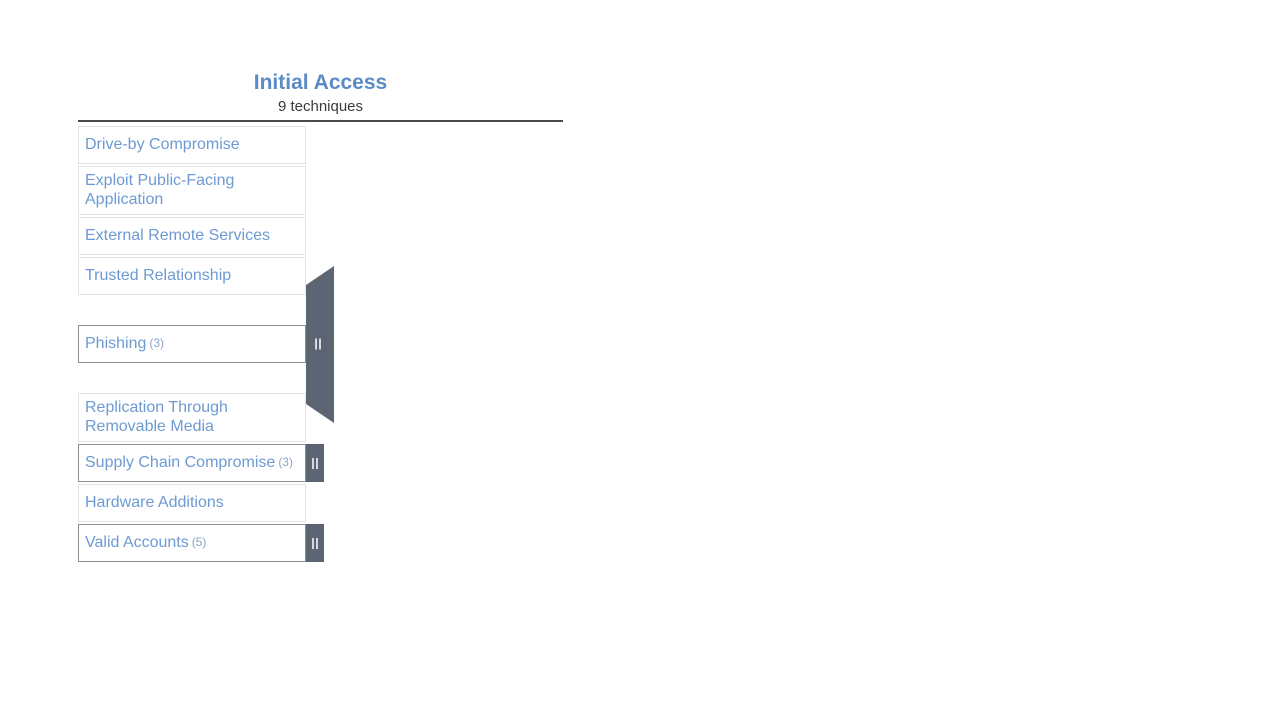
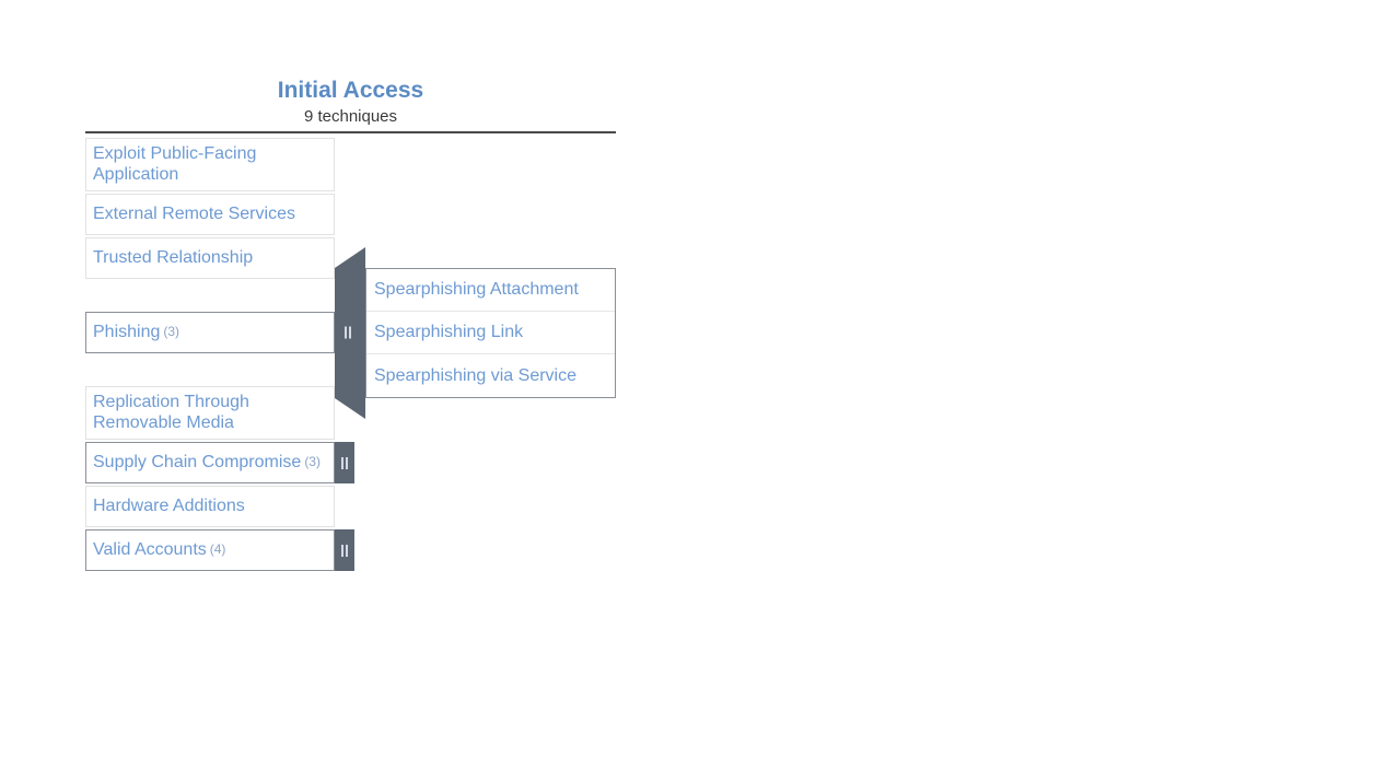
  Initial Access
  9 techniques
- Drive-by Compromise
  Exploit Public-Facing Application
  External Remote Services
  Trusted Relationship
  Phishing
  (3)
+ Spearphishing Attachment
+ Spearphishing Link
+ Spearphishing via Service
  Replication Through Removable Media
  Supply Chain Compromise
  (3)
  Hardware Additions
  Valid Accounts
- (5)
+ (4)
